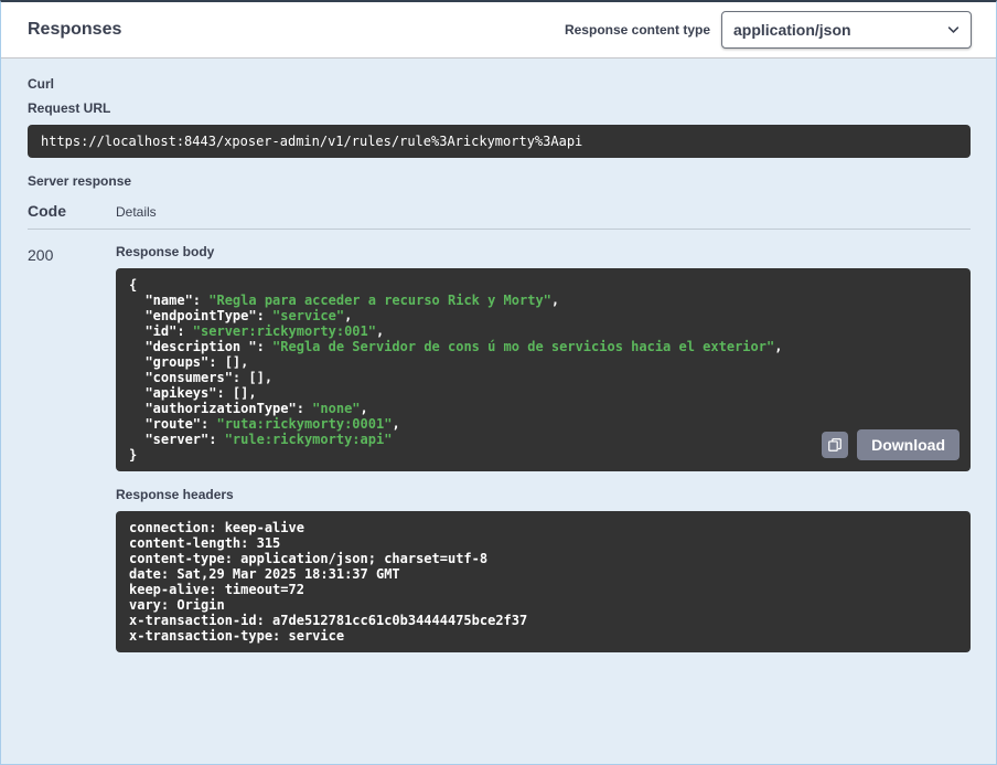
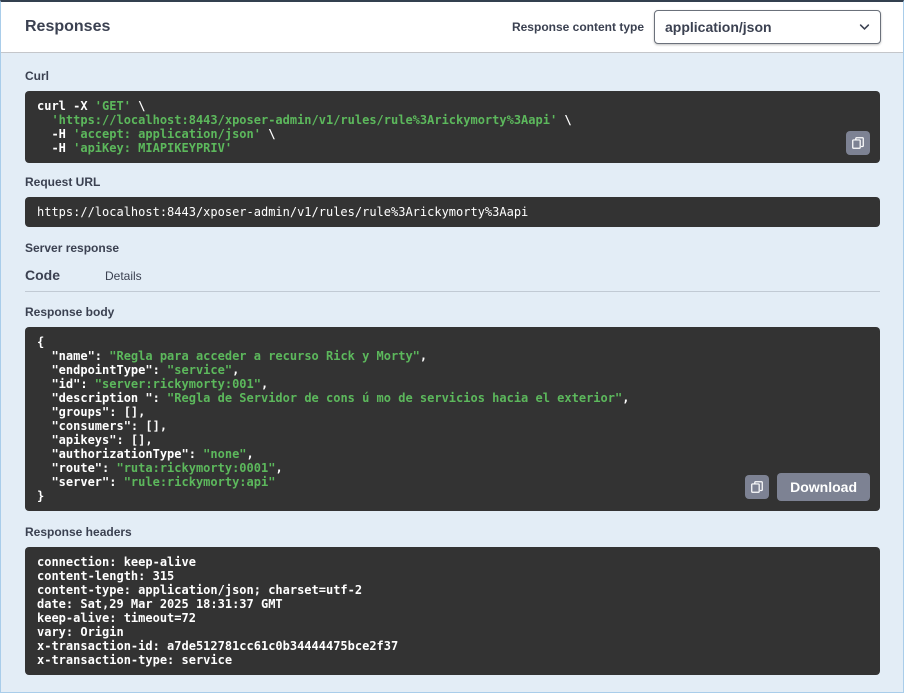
  Responses
  Response content type
  application/json
  Curl
+ curl -X 'GET' \
+ 'https://localhost:8443/xposer-admin/v1/rules/rule%3Arickymorty%3Aapi' \
+ -H 'accept: application/json' \
+ -H 'apiKey: MIAPIKEYPRIV'
  Request URL
  https://localhost:8443/xposer-admin/v1/rules/rule%3Arickymorty%3Aapi
  Server response
  Code
  Details
- 200
  Response body
  {
  "name": "Regla para acceder a recurso Rick y Morty",
  "endpointType": "service",
  "id": "server:rickymorty:001",
  "description ": "Regla de Servidor de cons ú mo de servicios hacia el exterior",
  "groups": [],
  "consumers": [],
  "apikeys": [],
  "authorizationType": "none",
  "route": "ruta:rickymorty:0001",
  "server": "rule:rickymorty:api"
  }
  Download
  Response headers
  connection: keep-alive
  content-length: 315
- content-type: application/json; charset=utf-8
+ content-type: application/json; charset=utf-2
  date: Sat,29 Mar 2025 18:31:37 GMT
  keep-alive: timeout=72
  vary: Origin
  x-transaction-id: a7de512781cc61c0b34444475bce2f37
  x-transaction-type: service
